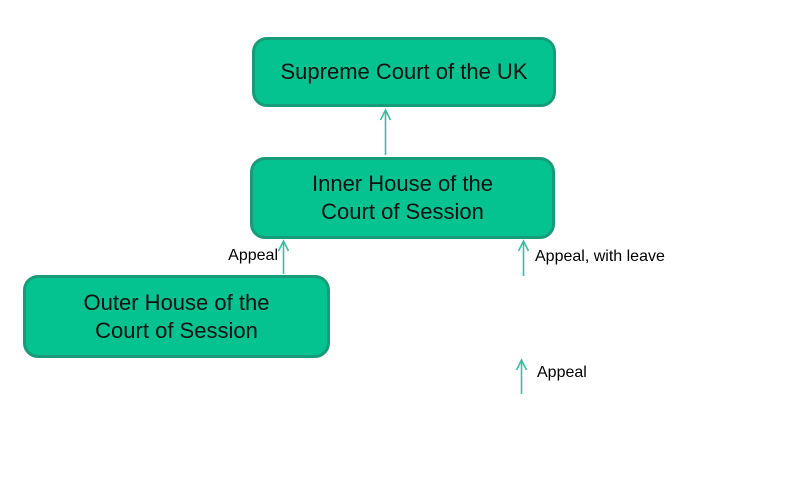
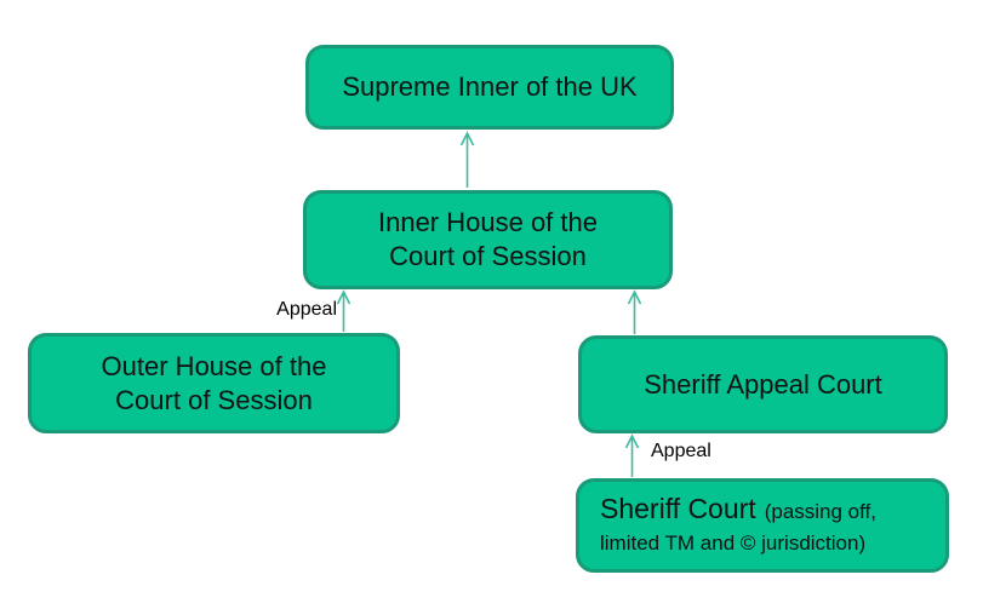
- Supreme Court of the UK
+ Supreme Inner of the UK
  Inner House of the
  Court of Session
  Outer House of the
  Court of Session
+ Sheriff Appeal Court
+ Sheriff Court (passing off,
+ limited TM and © jurisdiction)
  Appeal
- Appeal, with leave
  Appeal
